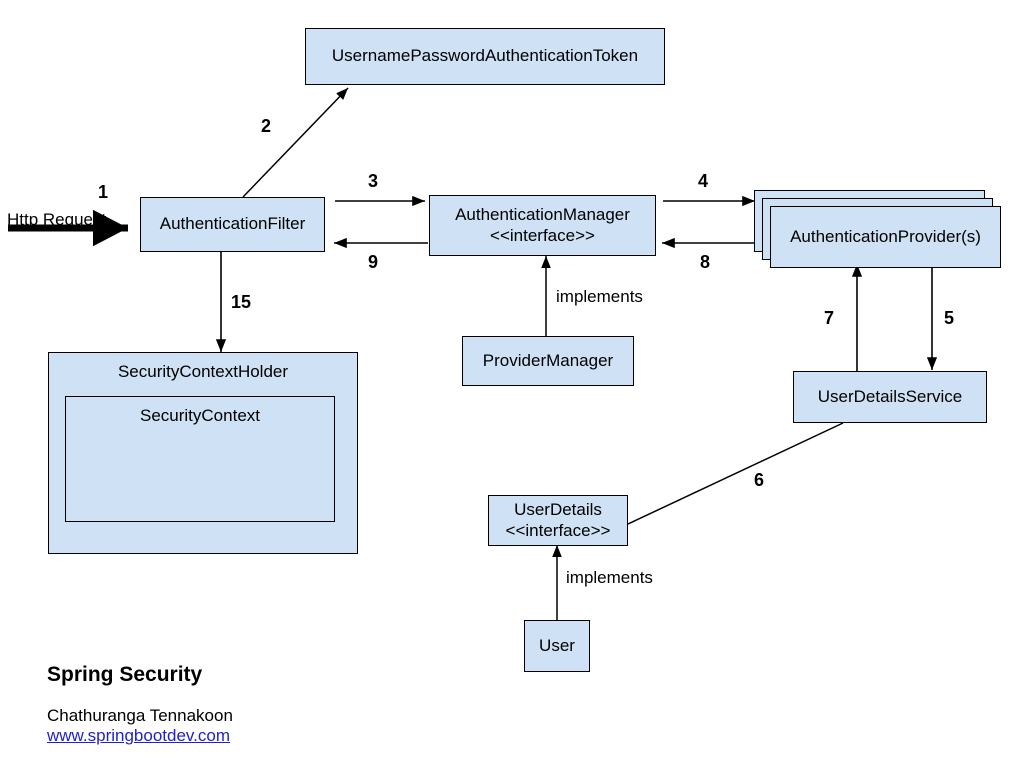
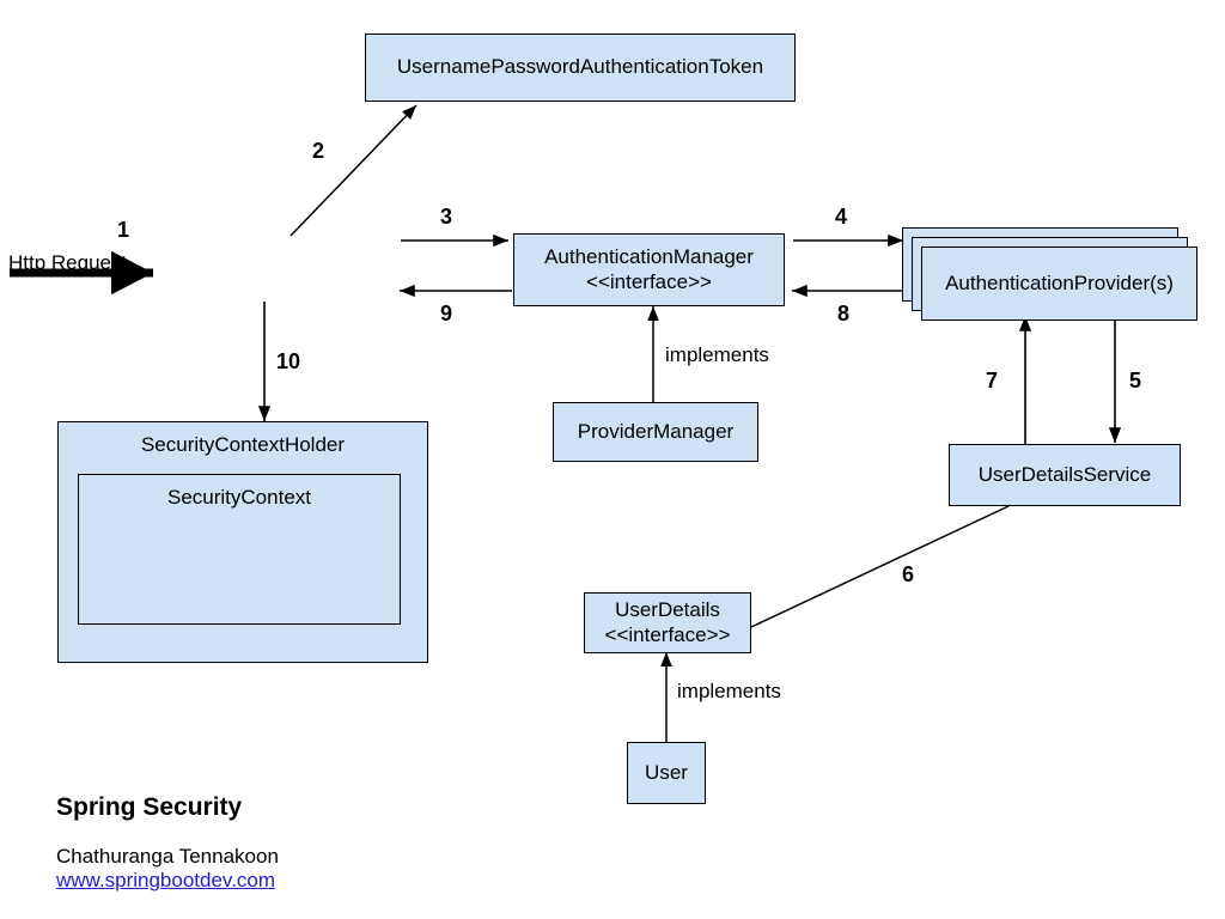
  UsernamePasswordAuthenticationToken
- AuthenticationFilter
  AuthenticationManager
  <<interface>>
  AuthenticationProvider(s)
  ProviderManager
  UserDetailsService
  UserDetails
  <<interface>>
  User
  SecurityContextHolder
  SecurityContext
  Http Request
  implements
  implements
  1
  2
  3
  4
  5
  6
  7
  8
  9
- 15
+ 10
  Spring Security
  Chathuranga Tennakoon
  www.springbootdev.com
